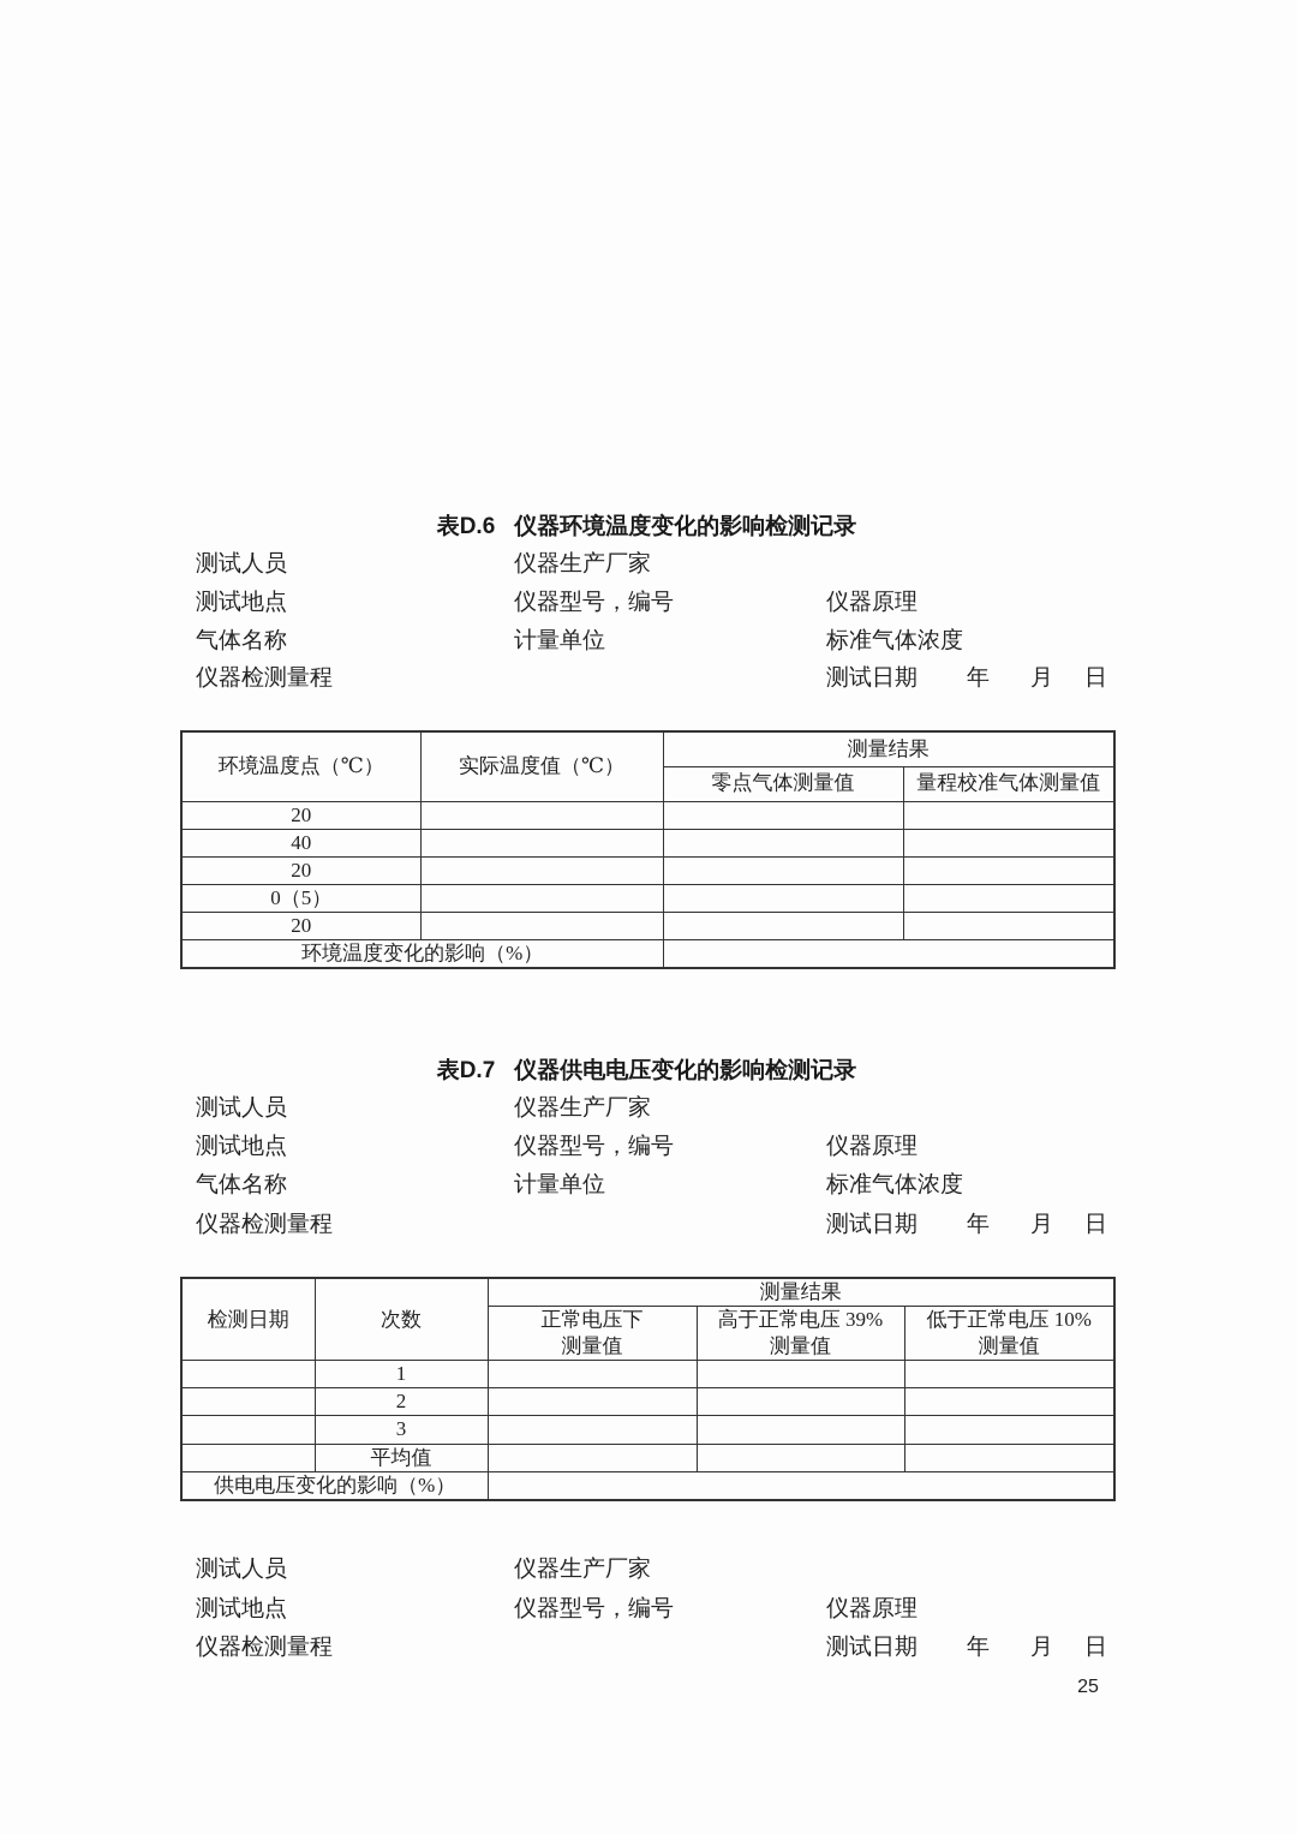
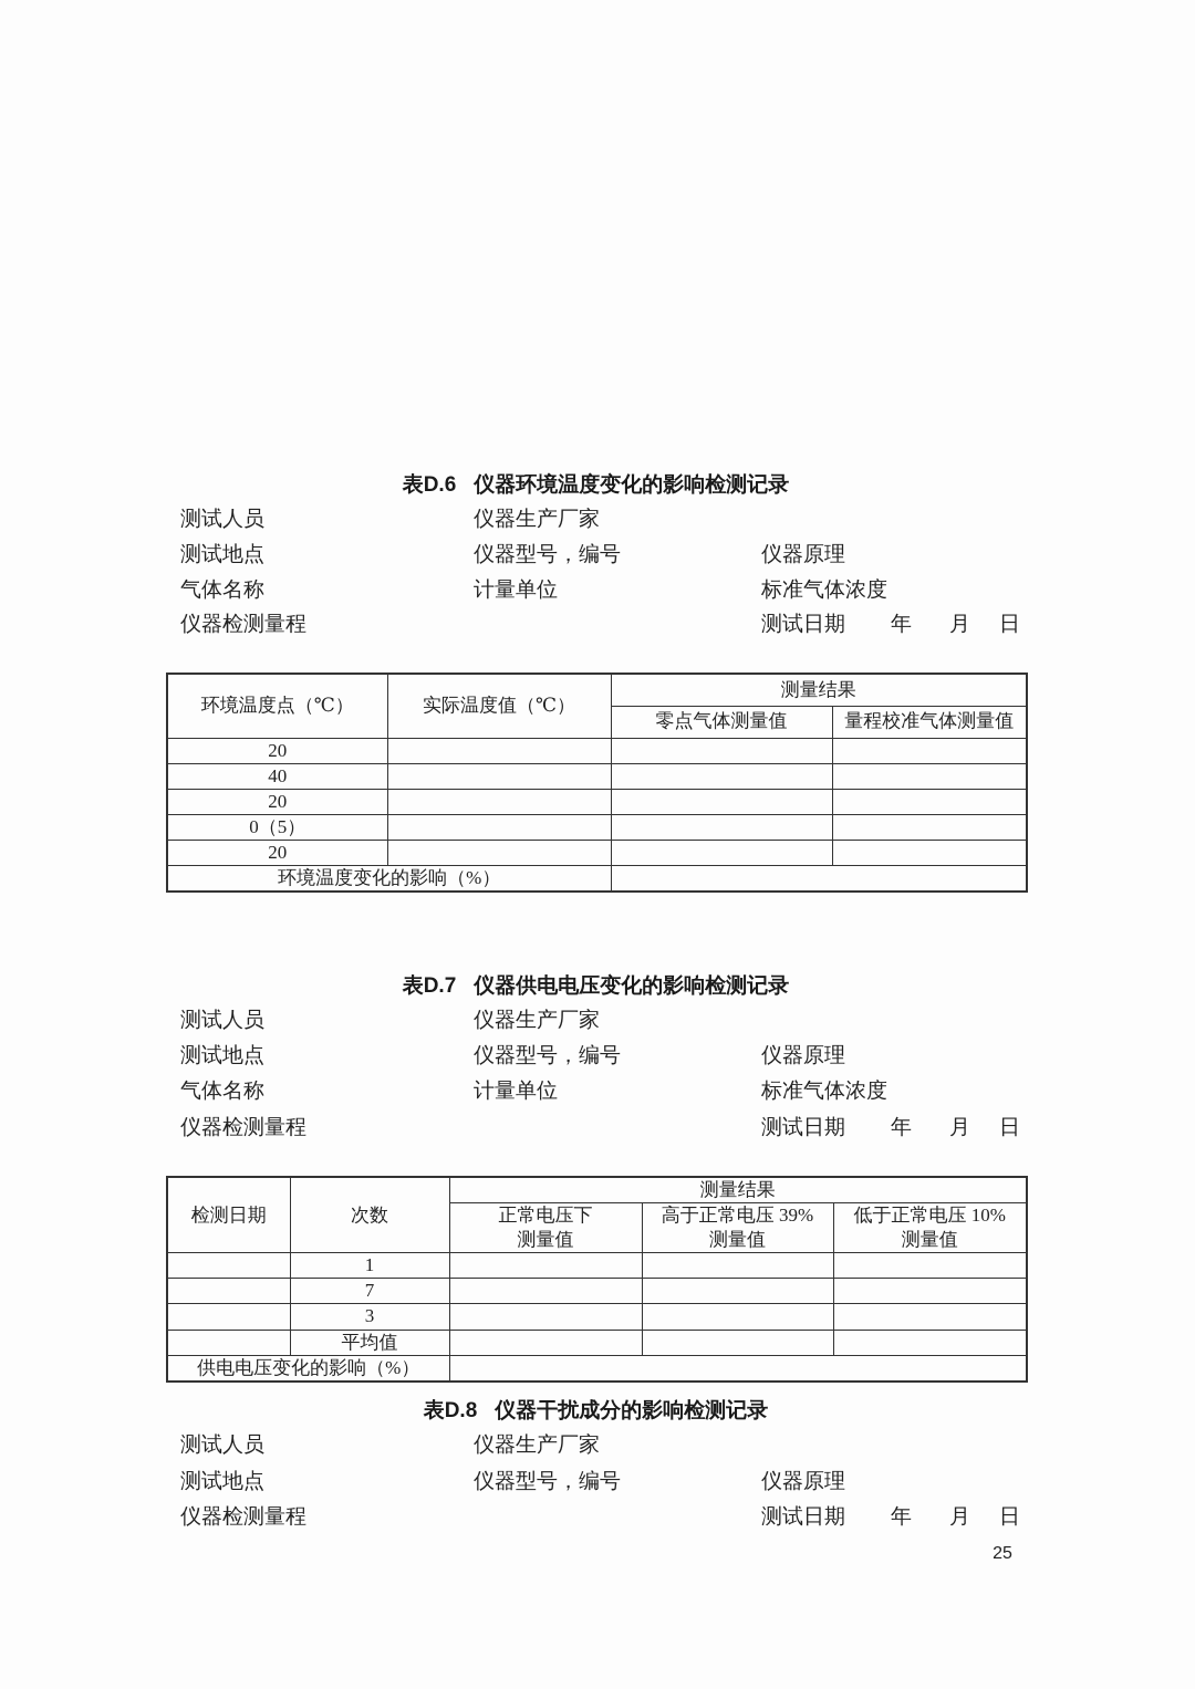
  表D.6 仪器环境温度变化的影响检测记录
  测试人员
  仪器生产厂家
  测试地点
  仪器型号，编号
  仪器原理
  气体名称
  计量单位
  标准气体浓度
  仪器检测量程
  测试日期
  年
  月
  日
  环境温度点（℃）	实际温度值（℃）	测量结果
  零点气体测量值	量程校准气体测量值
  20
  40
  20
  0（5）
  20
  环境温度变化的影响（%）
  表D.7 仪器供电电压变化的影响检测记录
  测试人员
  仪器生产厂家
  测试地点
  仪器型号，编号
  仪器原理
  气体名称
  计量单位
  标准气体浓度
  仪器检测量程
  测试日期
  年
  月
  日
  检测日期	次数	测量结果
  正常电压下 测量值	高于正常电压 39% 测量值	低于正常电压 10% 测量值
  	1
- 	2
+ 	7
  	3
  	平均值
  供电电压变化的影响（%）
+ 表D.8 仪器干扰成分的影响检测记录
  测试人员
  仪器生产厂家
  测试地点
  仪器型号，编号
  仪器原理
  仪器检测量程
  测试日期
  年
  月
  日
  25
